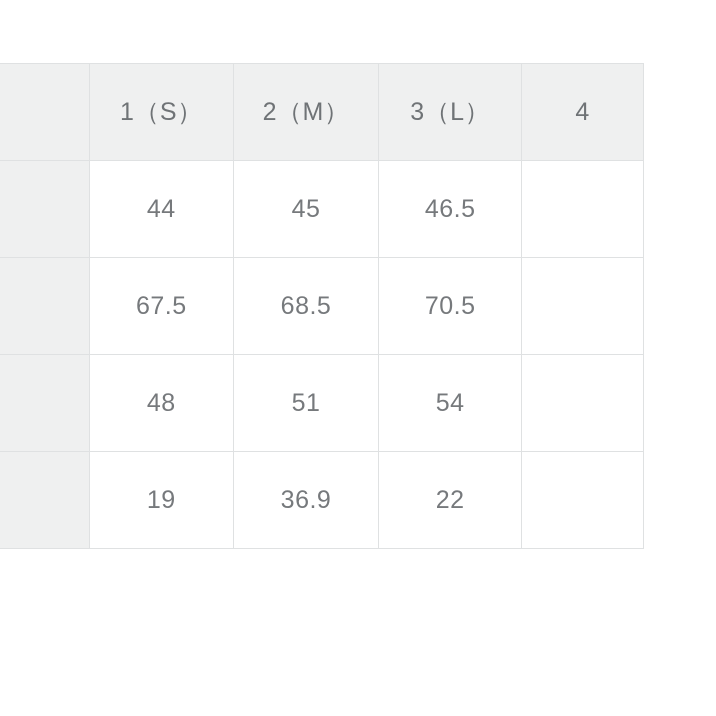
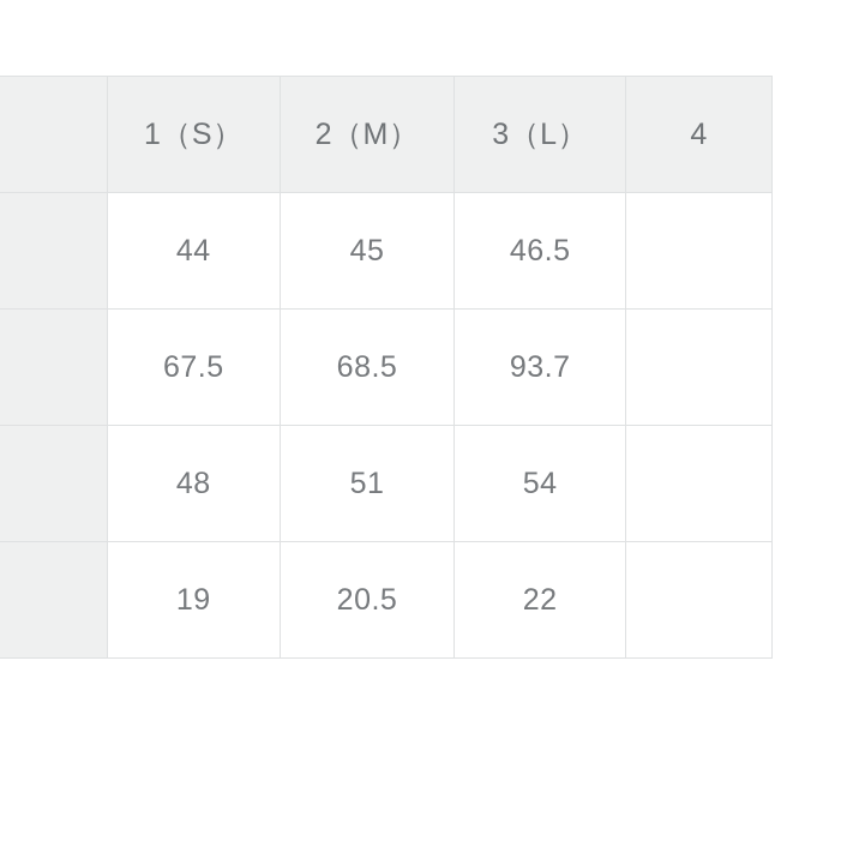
  	1（S）	2（M）	3（L）	4
  	44	45	46.5
- 	67.5	68.5	70.5
+ 	67.5	68.5	93.7
  	48	51	54
- 	19	36.9	22
+ 	19	20.5	22
